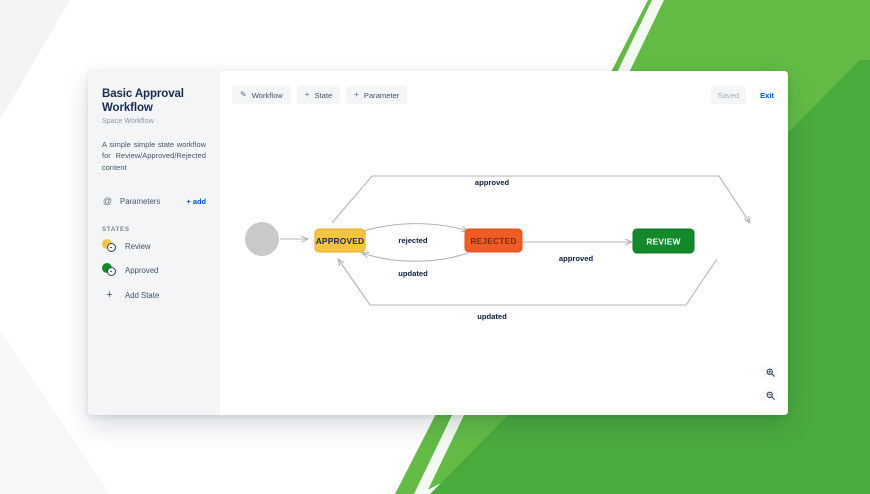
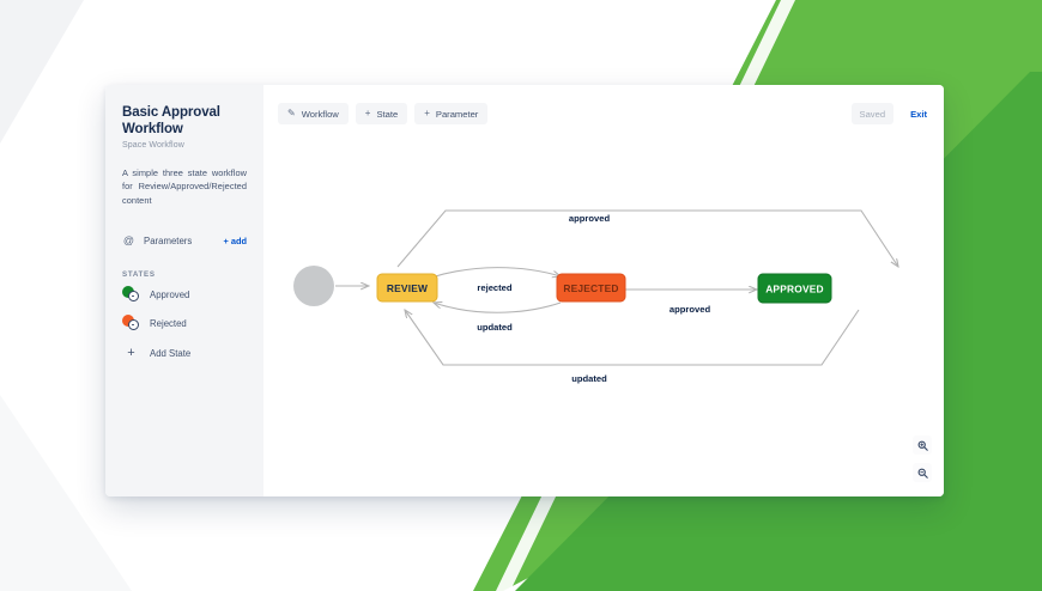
  Basic Approval Workflow
- A simple simple state workflow for Review/Approved/Rejected content
+ A simple three state workflow for Review/Approved/Rejected content
  @
  Parameters
  + add
- Review
  Approved
+ Rejected
  +
  Add State
  ✎
  Workflow
  +
  State
  +
  Parameter
  Saved
  Exit
  approved
  rejected
  updated
  approved
  updated
- APPROVED
+ REVIEW
  REJECTED
- REVIEW
+ APPROVED
